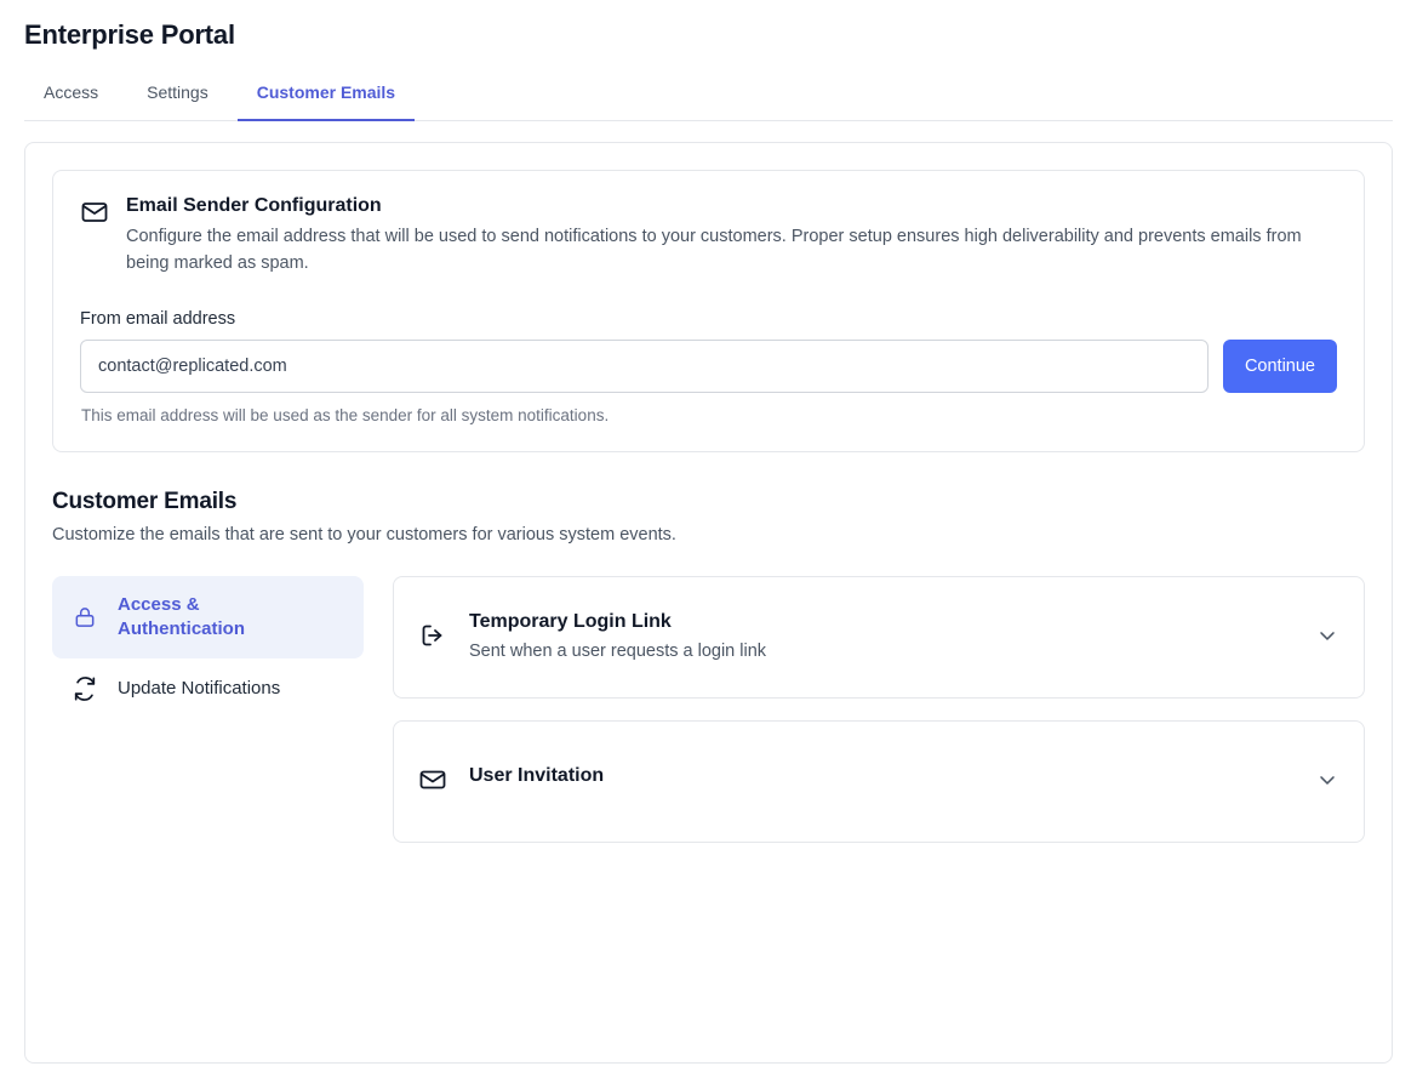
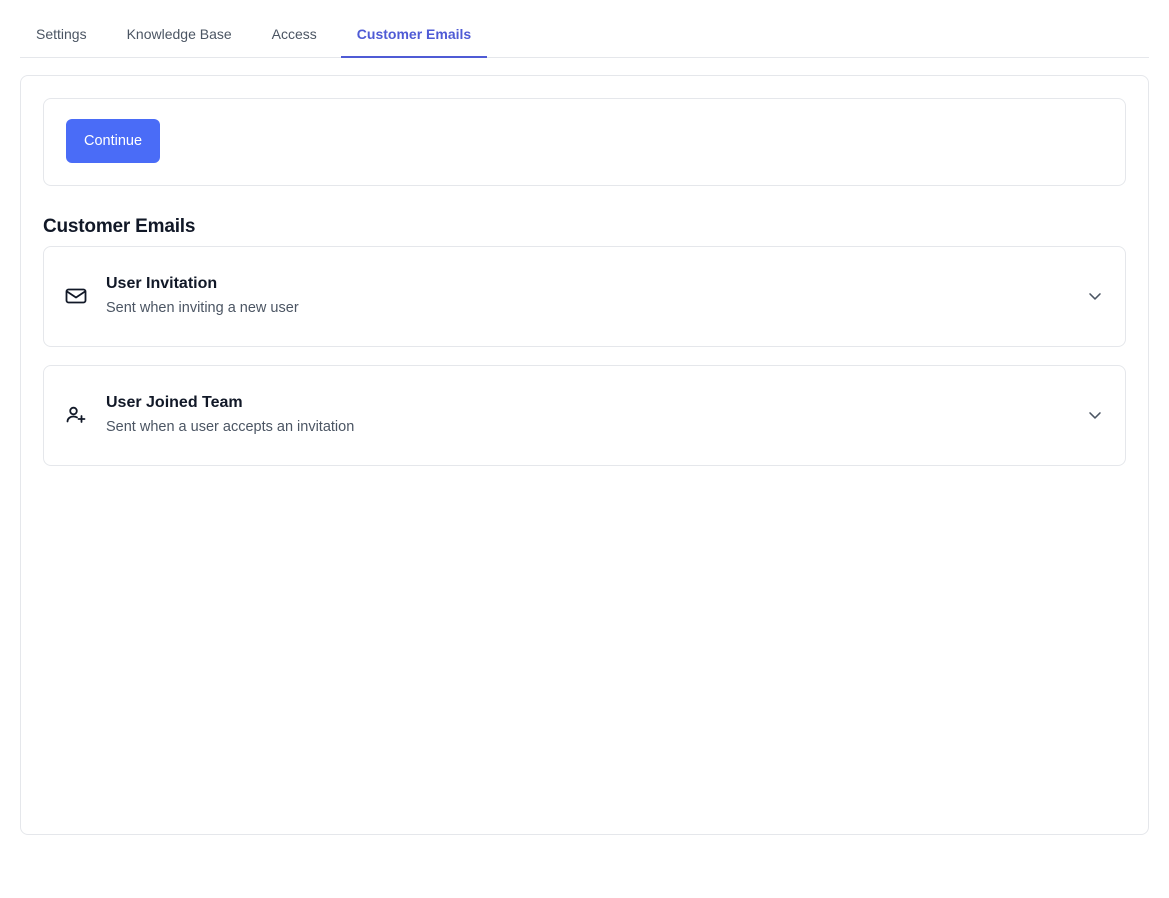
- Enterprise Portal
- Access
+ Settings
+ Knowledge Base
- Settings
+ Access
  Customer Emails
- Email Sender Configuration
- Configure the email address that will be used to send notifications to your customers. Proper setup ensures high deliverability and prevents emails from being marked as spam.
- From email address
- contact@replicated.com
  Continue
- This email address will be used as the sender for all system notifications.
  Customer Emails
- Customize the emails that are sent to your customers for various system events.
- Access & Authentication
- Update Notifications
- Temporary Login Link
- Sent when a user requests a login link
  User Invitation
+ Sent when inviting a new user
+ User Joined Team
+ Sent when a user accepts an invitation
